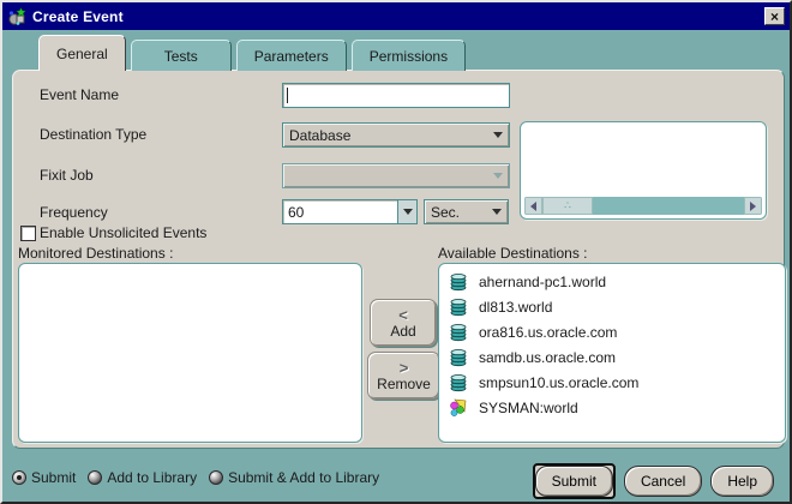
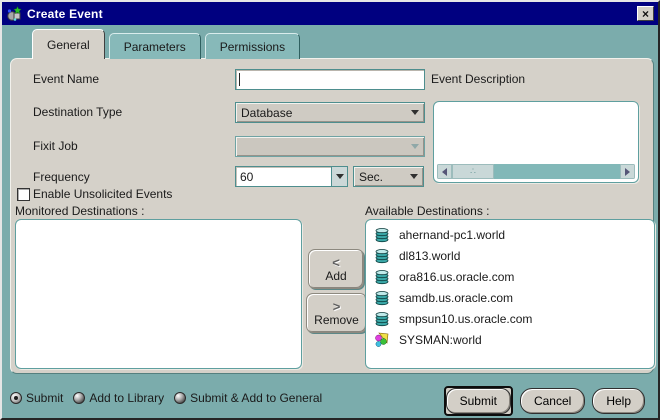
  Create Event
  ×
  General
- Tests
  Parameters
  Permissions
  Event Name
+ Event Description
  ∴
  Destination Type
  Database
  Fixit Job
  Frequency
  60
  Sec.
  Enable Unsolicited Events
  Monitored Destinations :
  <
  Add
  >
  Remove
  Available Destinations :
  ahernand-pc1.world
  dl813.world
  ora816.us.oracle.com
  samdb.us.oracle.com
  smpsun10.us.oracle.com
  SYSMAN:world
  Submit
  Add to Library
- Submit & Add to Library
+ Submit & Add to General
  Submit
  Cancel
  Help
